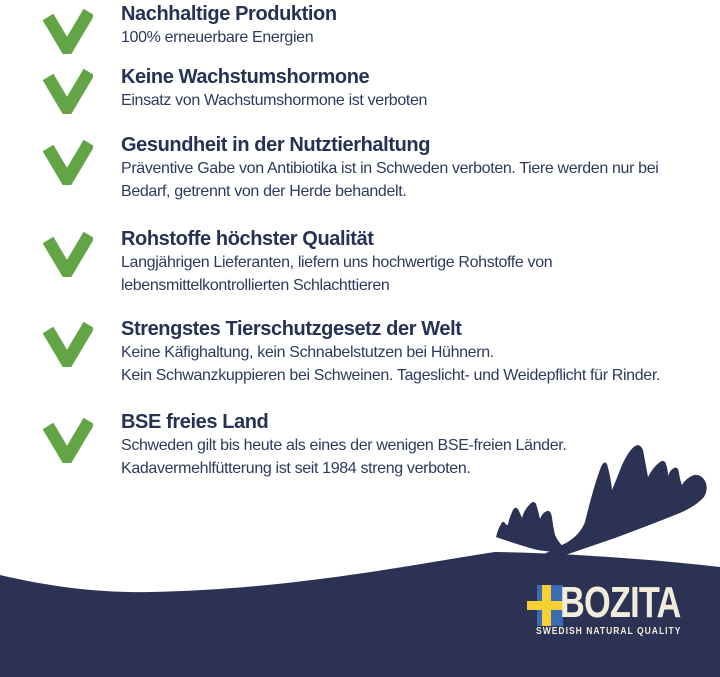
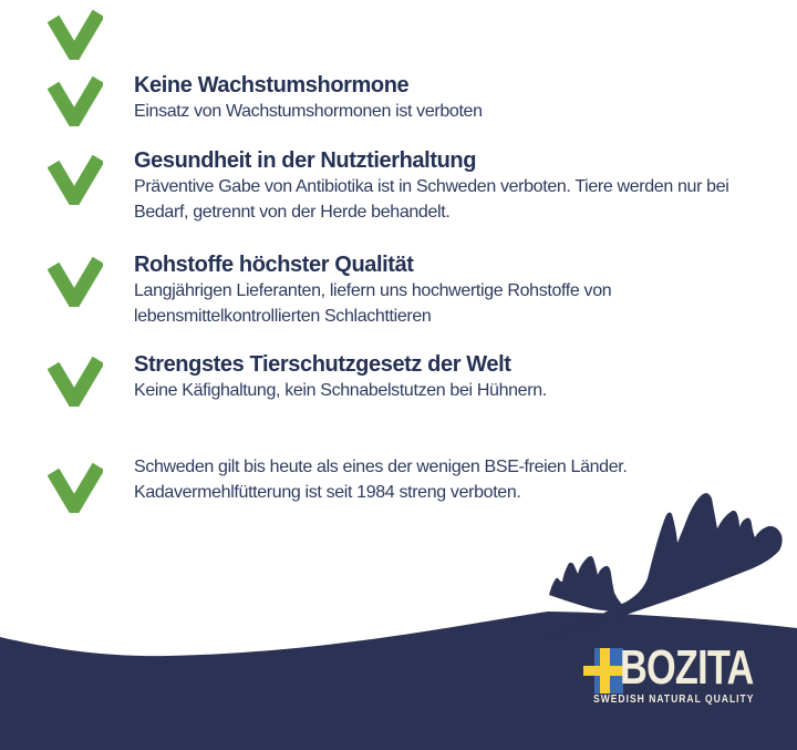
- Nachhaltige Produktion
- 100% erneuerbare Energien
  Keine Wachstumshormone
- Einsatz von Wachstumshormone ist verboten
+ Einsatz von Wachstumshormonen ist verboten
  Gesundheit in der Nutztierhaltung
  Präventive Gabe von Antibiotika ist in Schweden verboten. Tiere werden nur bei
  Bedarf, getrennt von der Herde behandelt.
  Rohstoffe höchster Qualität
  Langjährigen Lieferanten, liefern uns hochwertige Rohstoffe von
  lebensmittelkontrollierten Schlachttieren
  Strengstes Tierschutzgesetz der Welt
  Keine Käfighaltung, kein Schnabelstutzen bei Hühnern.
- Kein Schwanzkuppieren bei Schweinen. Tageslicht- und Weidepflicht für Rinder.
- BSE freies Land
  Schweden gilt bis heute als eines der wenigen BSE-freien Länder.
  Kadavermehlfütterung ist seit 1984 streng verboten.
  BOZITA
  SWEDISH NATURAL QUALITY
